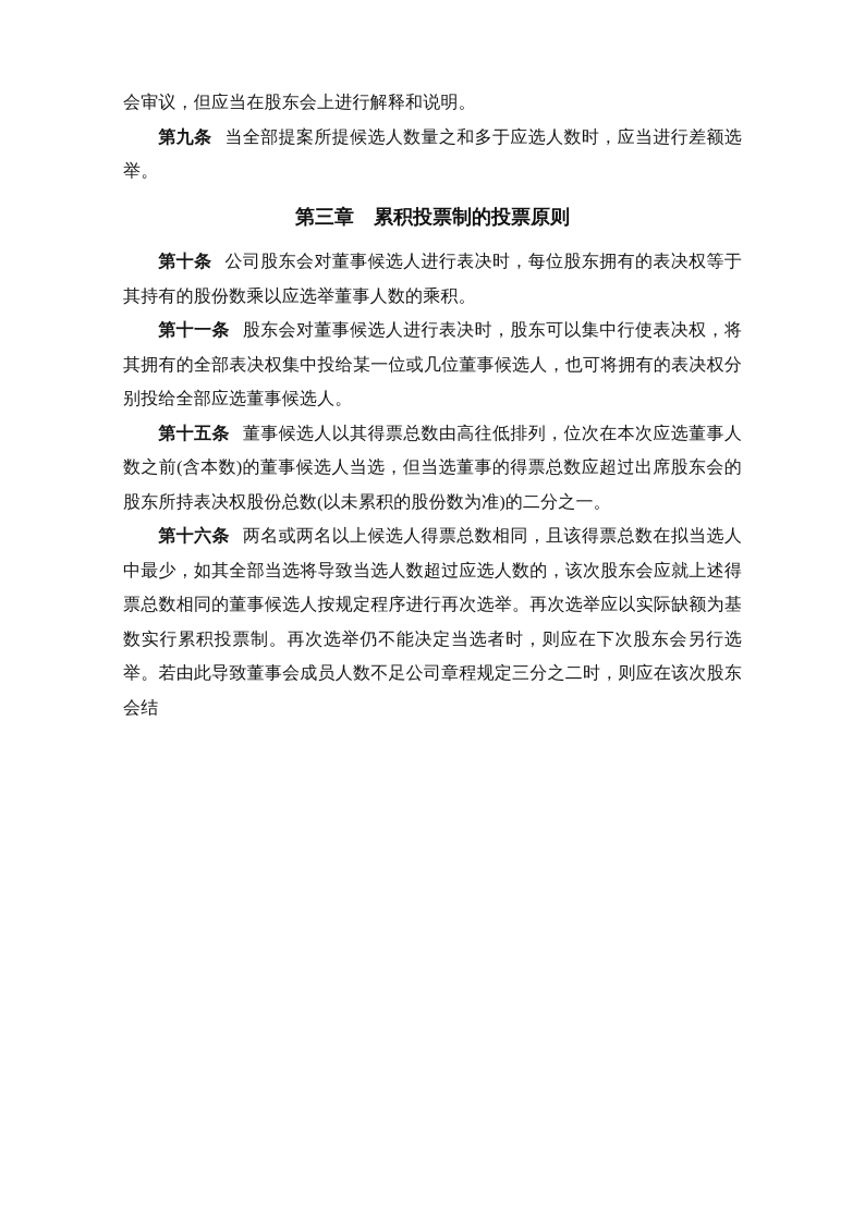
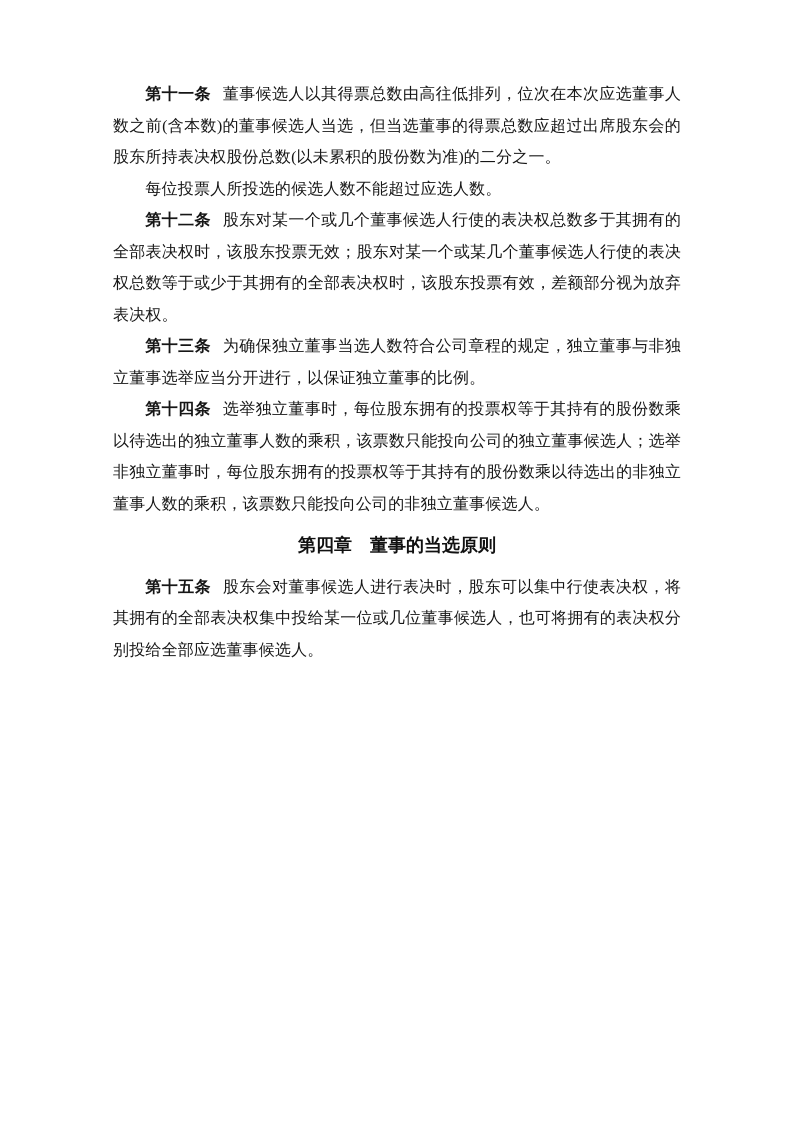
- 会审议，但应当在股东会上进行解释和说明。
- 第九条 当全部提案所提候选人数量之和多于应选人数时，应当进行差额选举。
- 第三章 累积投票制的投票原则
- 第十条 公司股东会对董事候选人进行表决时，每位股东拥有的表决权等于其持有的股份数乘以应选举董事人数的乘积。
- 第十一条 股东会对董事候选人进行表决时，股东可以集中行使表决权，将其拥有的全部表决权集中投给某一位或几位董事候选人，也可将拥有的表决权分别投给全部应选董事候选人。
+ 第十一条 董事候选人以其得票总数由高往低排列，位次在本次应选董事人数之前(含本数)的董事候选人当选，但当选董事的得票总数应超过出席股东会的股东所持表决权股份总数(以未累积的股份数为准)的二分之一。
+ 每位投票人所投选的候选人数不能超过应选人数。
+ 第十二条 股东对某一个或几个董事候选人行使的表决权总数多于其拥有的全部表决权时，该股东投票无效；股东对某一个或某几个董事候选人行使的表决权总数等于或少于其拥有的全部表决权时，该股东投票有效，差额部分视为放弃表决权。
+ 第十三条 为确保独立董事当选人数符合公司章程的规定，独立董事与非独立董事选举应当分开进行，以保证独立董事的比例。
+ 第十四条 选举独立董事时，每位股东拥有的投票权等于其持有的股份数乘以待选出的独立董事人数的乘积，该票数只能投向公司的独立董事候选人；选举非独立董事时，每位股东拥有的投票权等于其持有的股份数乘以待选出的非独立董事人数的乘积，该票数只能投向公司的非独立董事候选人。
+ 第四章 董事的当选原则
- 第十五条 董事候选人以其得票总数由高往低排列，位次在本次应选董事人数之前(含本数)的董事候选人当选，但当选董事的得票总数应超过出席股东会的股东所持表决权股份总数(以未累积的股份数为准)的二分之一。
+ 第十五条 股东会对董事候选人进行表决时，股东可以集中行使表决权，将其拥有的全部表决权集中投给某一位或几位董事候选人，也可将拥有的表决权分别投给全部应选董事候选人。
- 第十六条 两名或两名以上候选人得票总数相同，且该得票总数在拟当选人中最少，如其全部当选将导致当选人数超过应选人数的，该次股东会应就上述得票总数相同的董事候选人按规定程序进行再次选举。再次选举应以实际缺额为基数实行累积投票制。再次选举仍不能决定当选者时，则应在下次股东会另行选举。若由此导致董事会成员人数不足公司章程规定三分之二时，则应在该次股东会结
